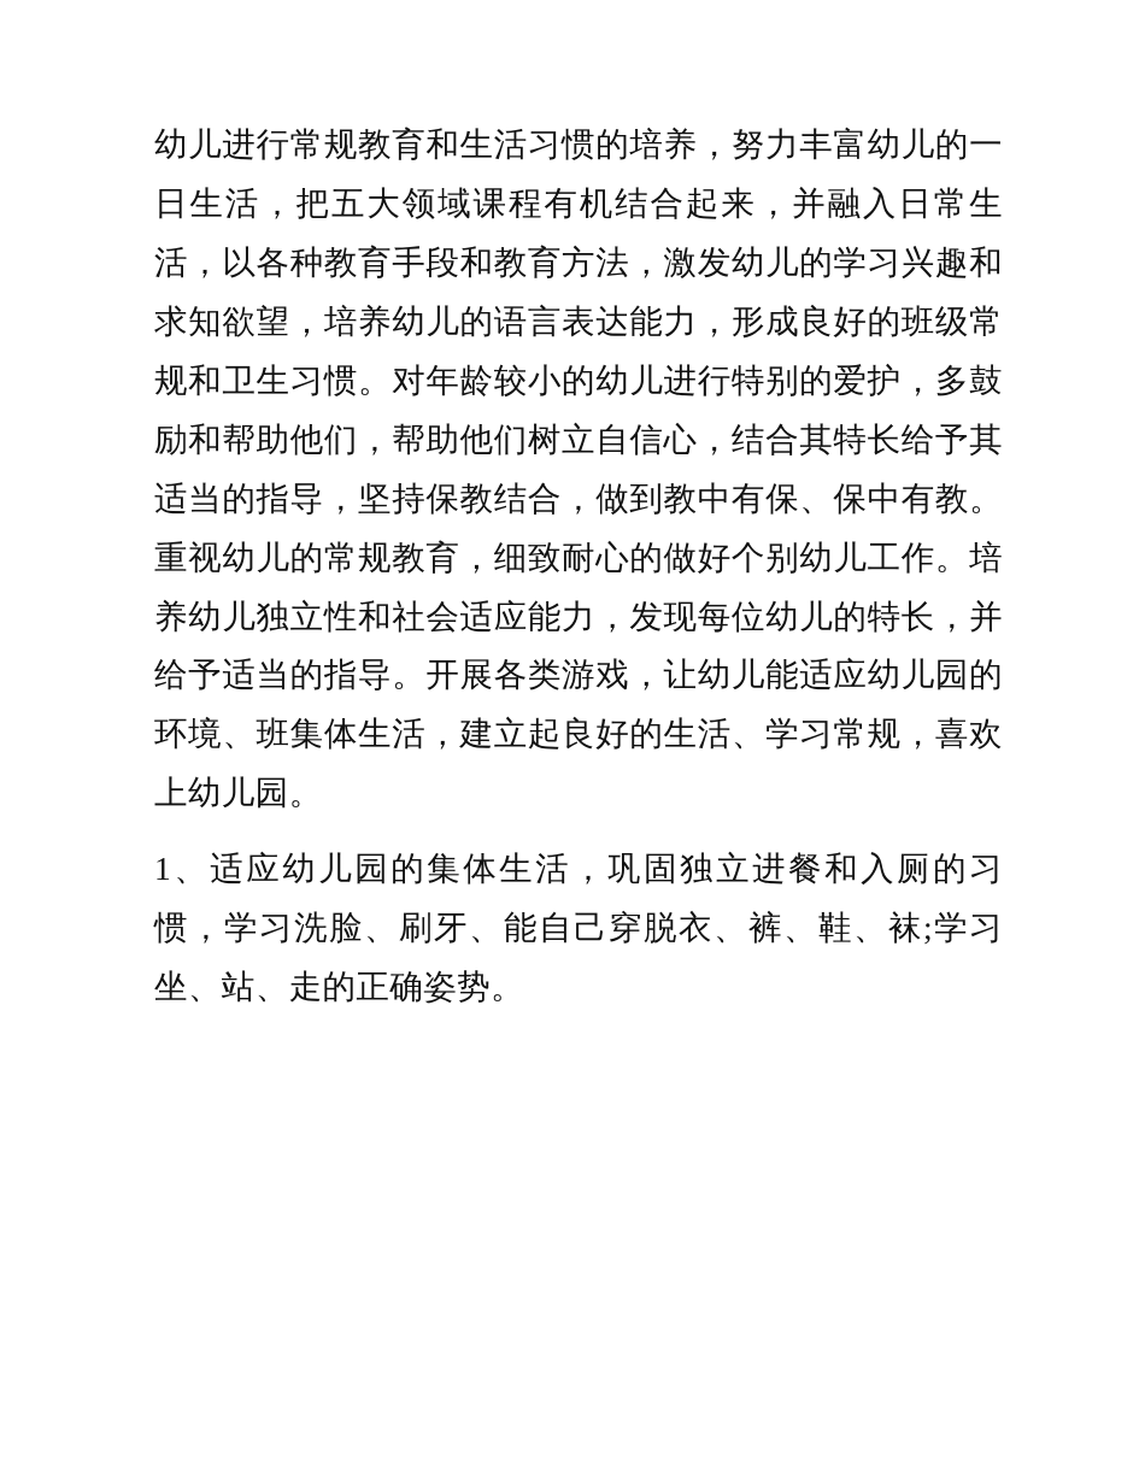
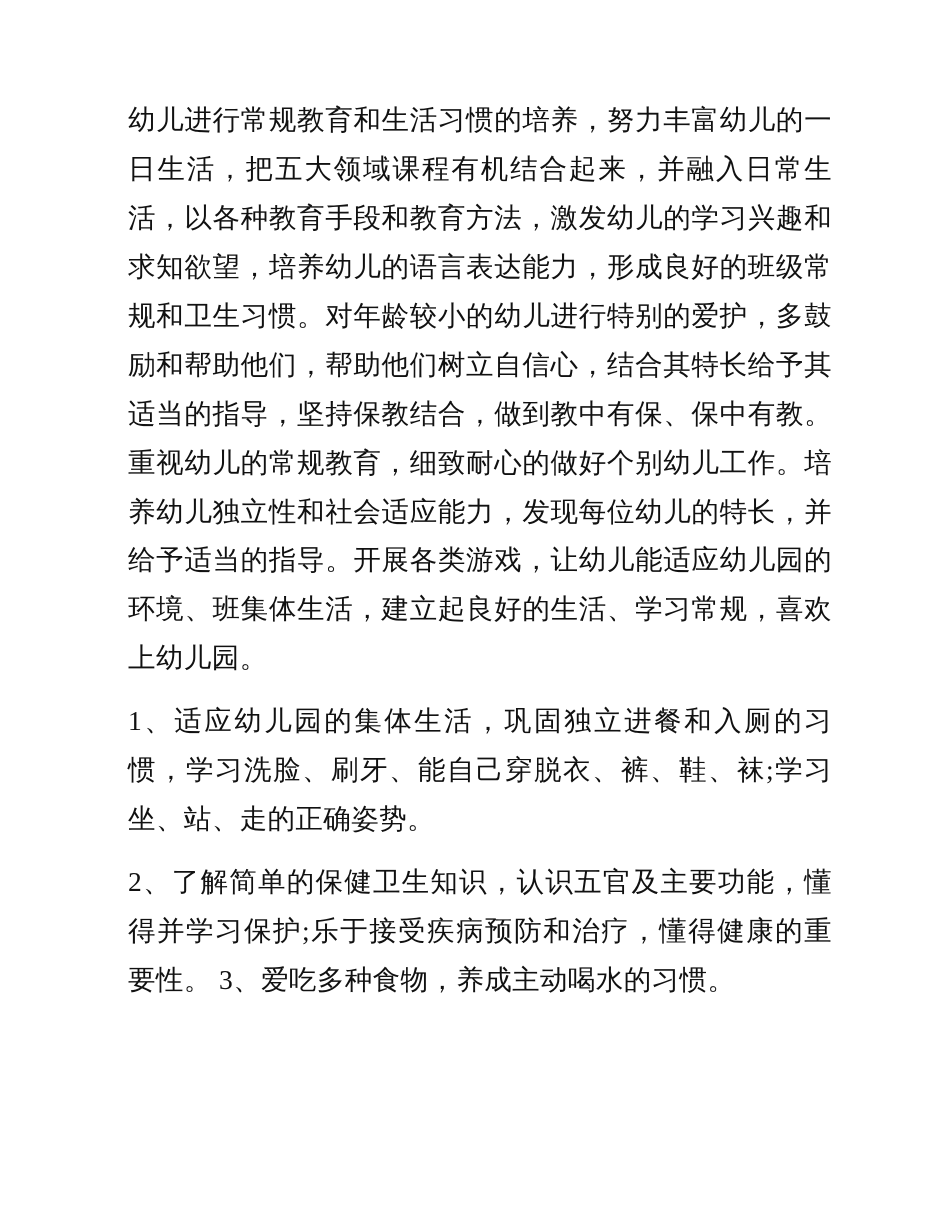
  幼儿进行常规教育和生活习惯的培养，努力丰富幼儿的一日生活，把五大领域课程有机结合起来，并融入日常生活，以各种教育手段和教育方法，激发幼儿的学习兴趣和求知欲望，培养幼儿的语言表达能力，形成良好的班级常规和卫生习惯。对年龄较小的幼儿进行特别的爱护，多鼓励和帮助他们，帮助他们树立自信心，结合其特长给予其适当的指导，坚持保教结合，做到教中有保、保中有教。重视幼儿的常规教育，细致耐心的做好个别幼儿工作。培养幼儿独立性和社会适应能力，发现每位幼儿的特长，并给予适当的指导。开展各类游戏，让幼儿能适应幼儿园的环境、班集体生活，建立起良好的生活、学习常规，喜欢上幼儿园。
  1、适应幼儿园的集体生活，巩固独立进餐和入厕的习惯，学习洗脸、刷牙、能自己穿脱衣、裤、鞋、袜;学习坐、站、走的正确姿势。
+ 2、了解简单的保健卫生知识，认识五官及主要功能，懂得并学习保护;乐于接受疾病预防和治疗，懂得健康的重要性。 3、爱吃多种食物，养成主动喝水的习惯。
